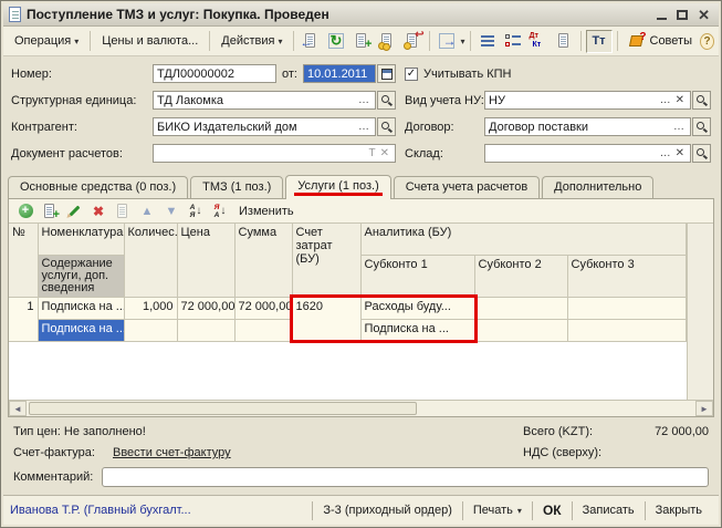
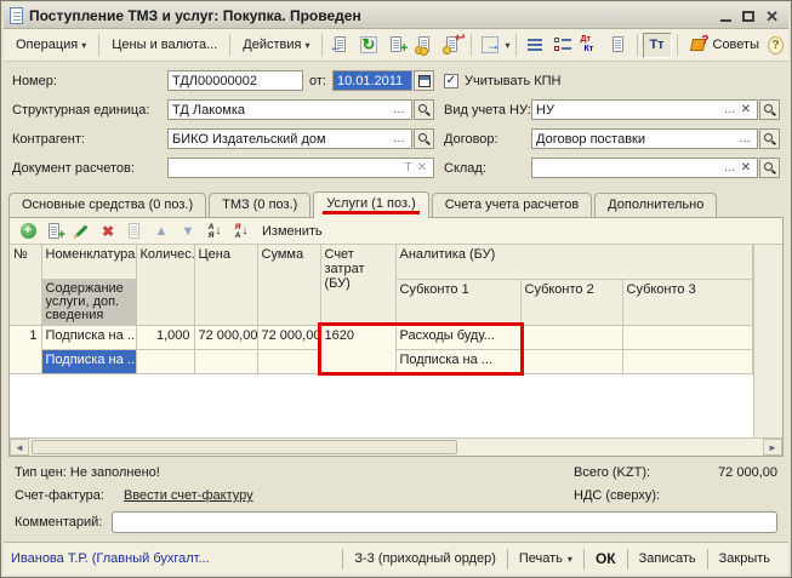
  Поступление ТМЗ и услуг: Покупка. Проведен
  ✕
  Операция
  ▾
  Цены и валюта...
  Действия
  ▾
  ←
  ↻
  +
  ↩
  →
  ▾
  Тт
  ?
  Советы
  ?
  Номер:
  ТДЛ00000002
  от:
  ✓
  Учитывать КПН
  Структурная единица:
  ТД Лакомка
  …
  Вид учета НУ:
  НУ
  …
  ✕
  Контрагент:
  БИКО Издательский дом
  …
  Договор:
  Договор поставки
  …
  Документ расчетов:
  Т
  ✕
  Склад:
  …
  ✕
  Основные средства (0 поз.)
- ТМЗ (1 поз.)
+ ТМЗ (0 поз.)
  Услуги (1 поз.)
  Счета учета расчетов
  Дополнительно
  +
  +
  ✖
  ▲
  ▼
  ↓
  ↓
  Изменить
  №	Номенклатура	Количес.	Цена	Сумма	Счет затрат (БУ)	Аналитика (БУ)
  Содержание услуги, доп. сведения	Субконто 1	Субконто 2	Субконто 3
  1	Подписка на ..	1,000	72 000,00	72 000,00	1620	Расходы буду...
  Подписка на ..				Подписка на ...
  ◄
  ►
  Тип цен: Не заполнено!
  Всего (KZT):
  72 000,00
  Счет-фактура:
  Ввести счет-фактуру
  НДС (сверху):
  Комментарий:
  Иванова Т.Р. (Главный бухгалт...
  З-3 (приходный ордер)
  Печать
  ▾
  ОК
  Записать
  Закрыть
